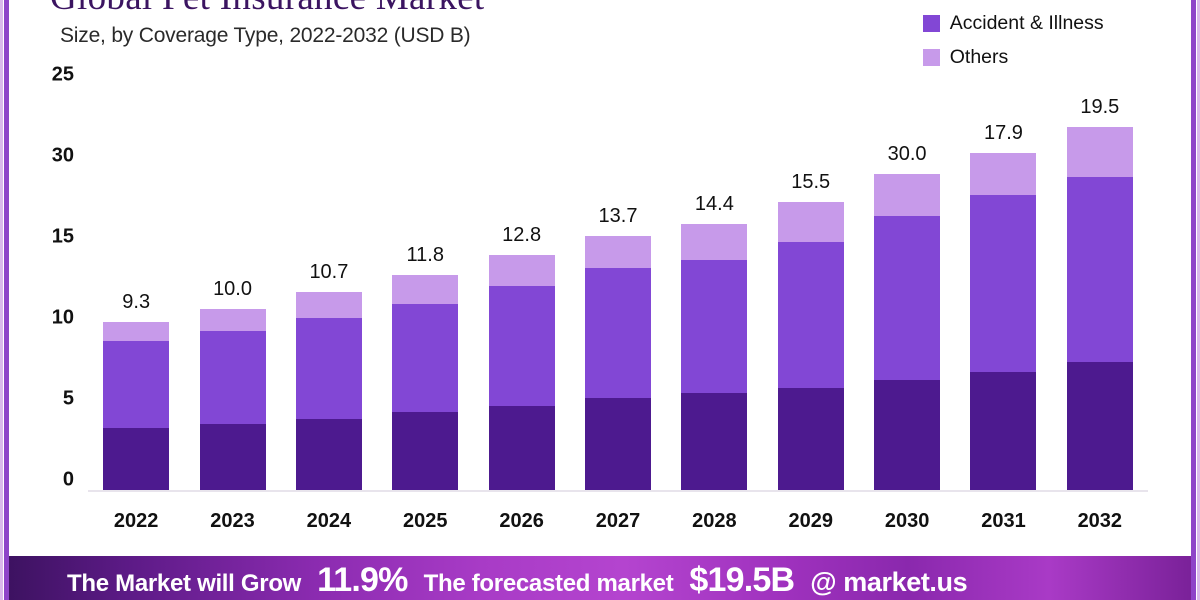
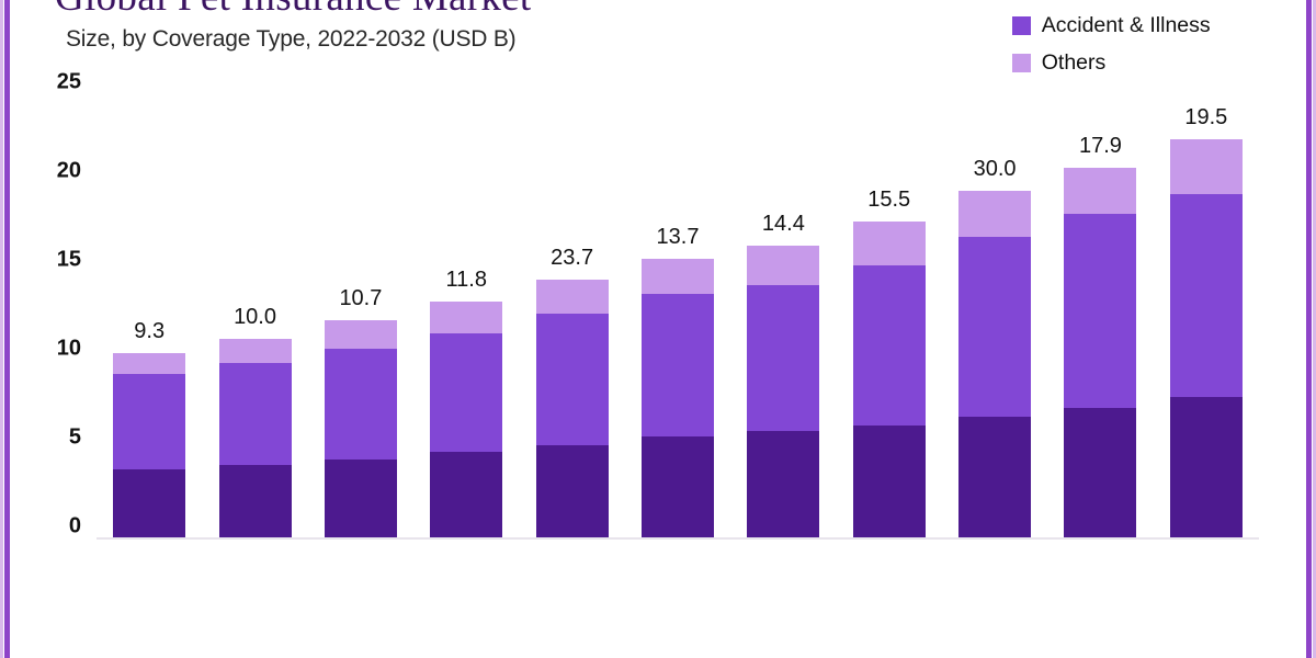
  Size, by Coverage Type, 2022-2032 (USD B)
  Accident & Illness
  Others
  0
  5
  10
  15
- 30
+ 20
  25
  9.3
  10.0
  10.7
  11.8
- 12.8
+ 23.7
  13.7
  14.4
  15.5
  30.0
  17.9
  19.5
- 2022
- 2023
- 2024
- 2025
- 2026
- 2027
- 2028
- 2029
- 2030
- 2031
- 2032
- The Market will Grow
- 11.9%
- The forecasted market
- $19.5B
- @ market.us
